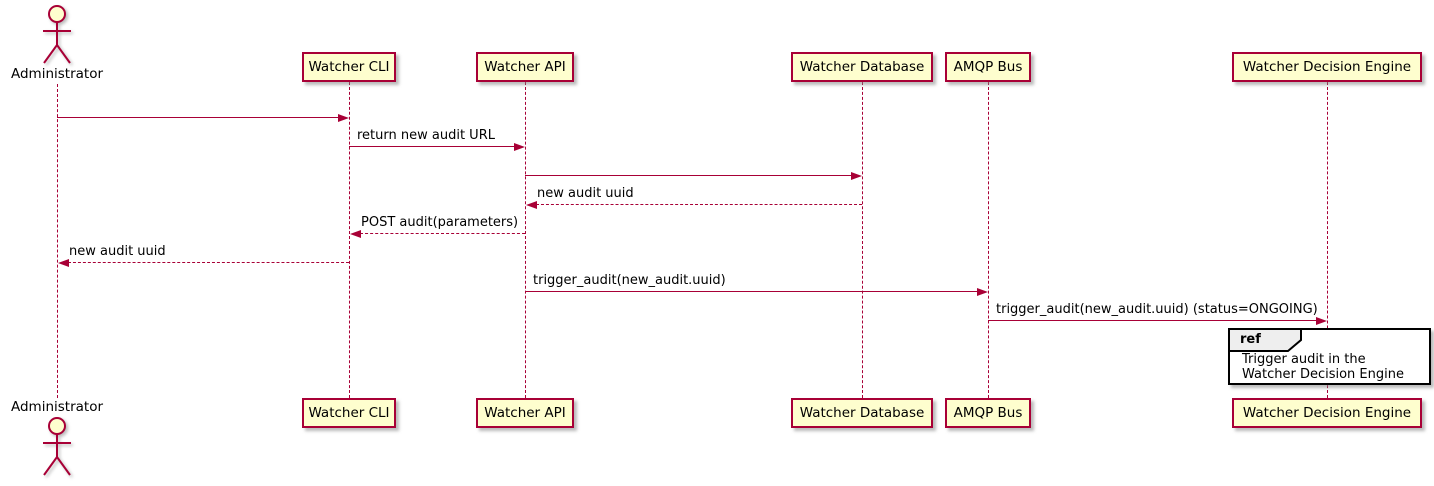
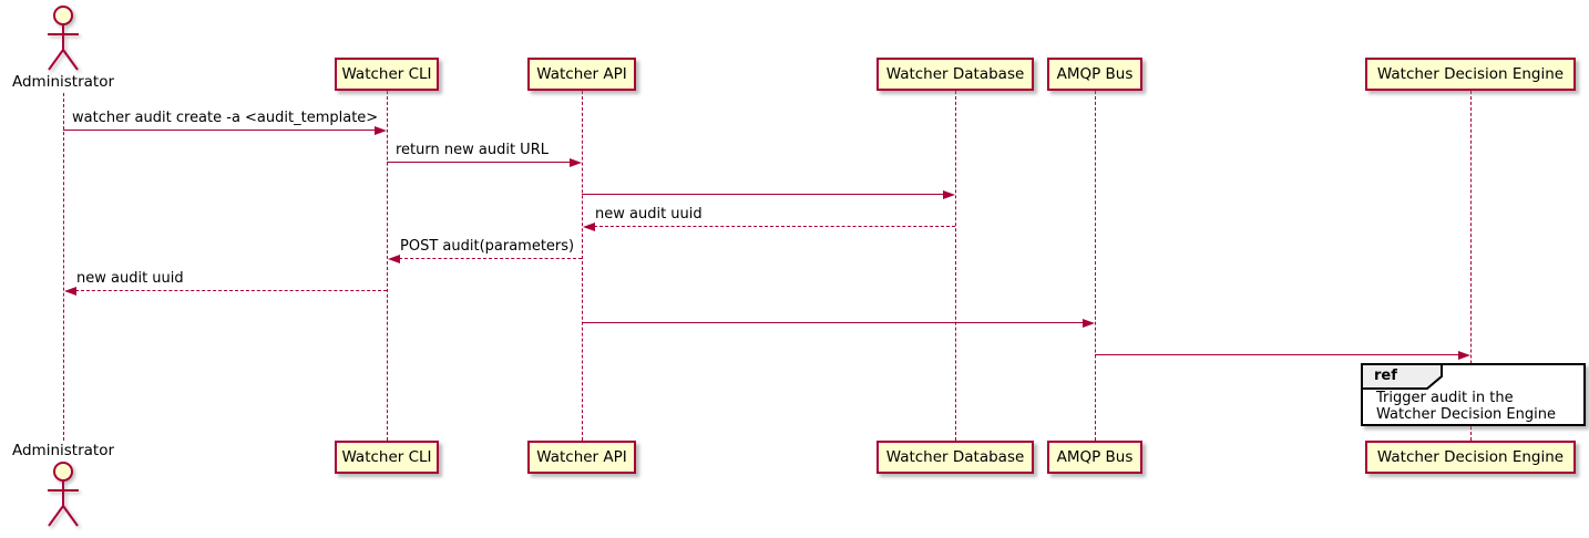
  Administrator
  Administrator
  Watcher CLI
  Watcher CLI
  Watcher API
  Watcher API
  Watcher Database
  Watcher Database
  AMQP Bus
  AMQP Bus
  Watcher Decision Engine
  Watcher Decision Engine
+ watcher audit create -a <audit_template>
  return new audit URL
  new audit uuid
  POST audit(parameters)
  new audit uuid
- trigger_audit(new_audit.uuid)
- trigger_audit(new_audit.uuid) (status=ONGOING)
  ref
  Trigger audit in the
  Watcher Decision Engine
